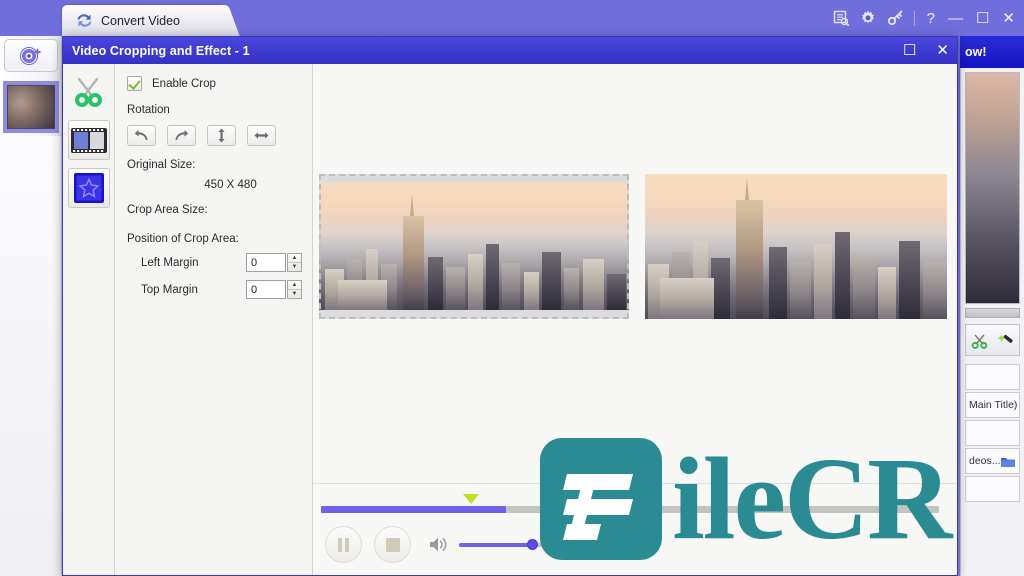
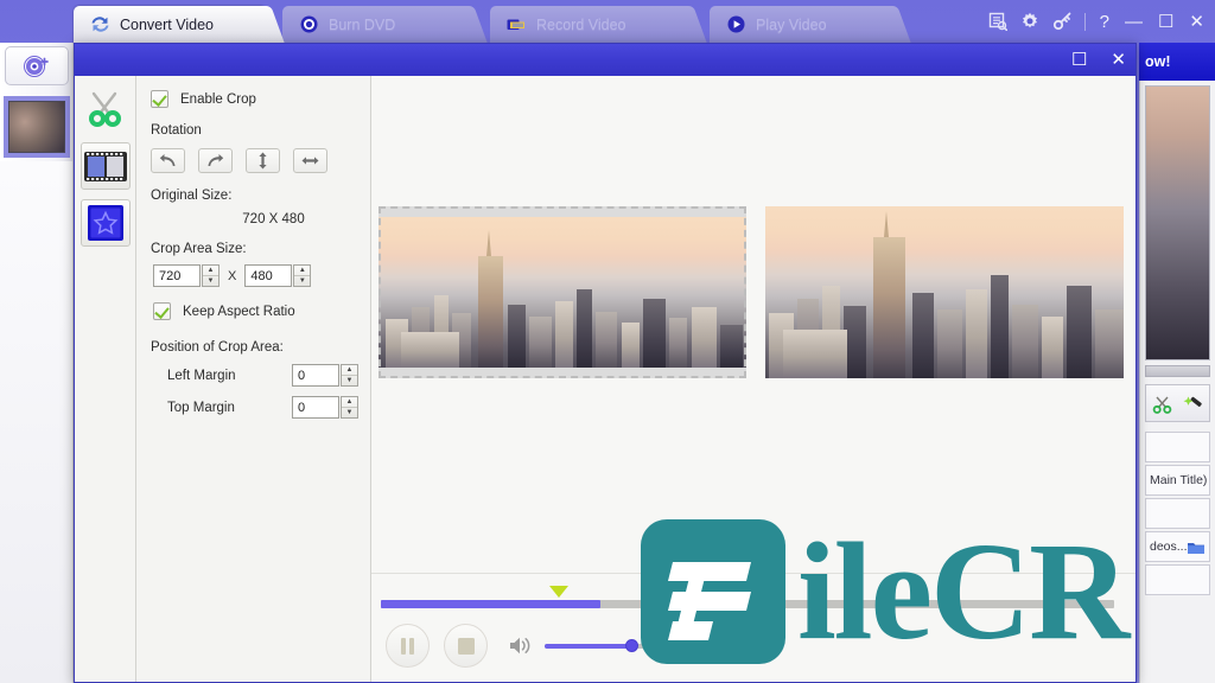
  ow!
  Main Title)
  deos...
  Convert Video
+ Burn DVD
+ Record Video
+ Play Video
  ?
  —
  ☐
  ✕
- Video Cropping and Effect - 1
  ☐
  ✕
  Enable Crop
  Rotation
  Original Size:
- 450 X 480
+ 720 X 480
  Crop Area Size:
+ 720
+ X
+ 480
+ Keep Aspect Ratio
  Position of Crop Area:
  Left Margin
  0
  Top Margin
  0
  ileCR
